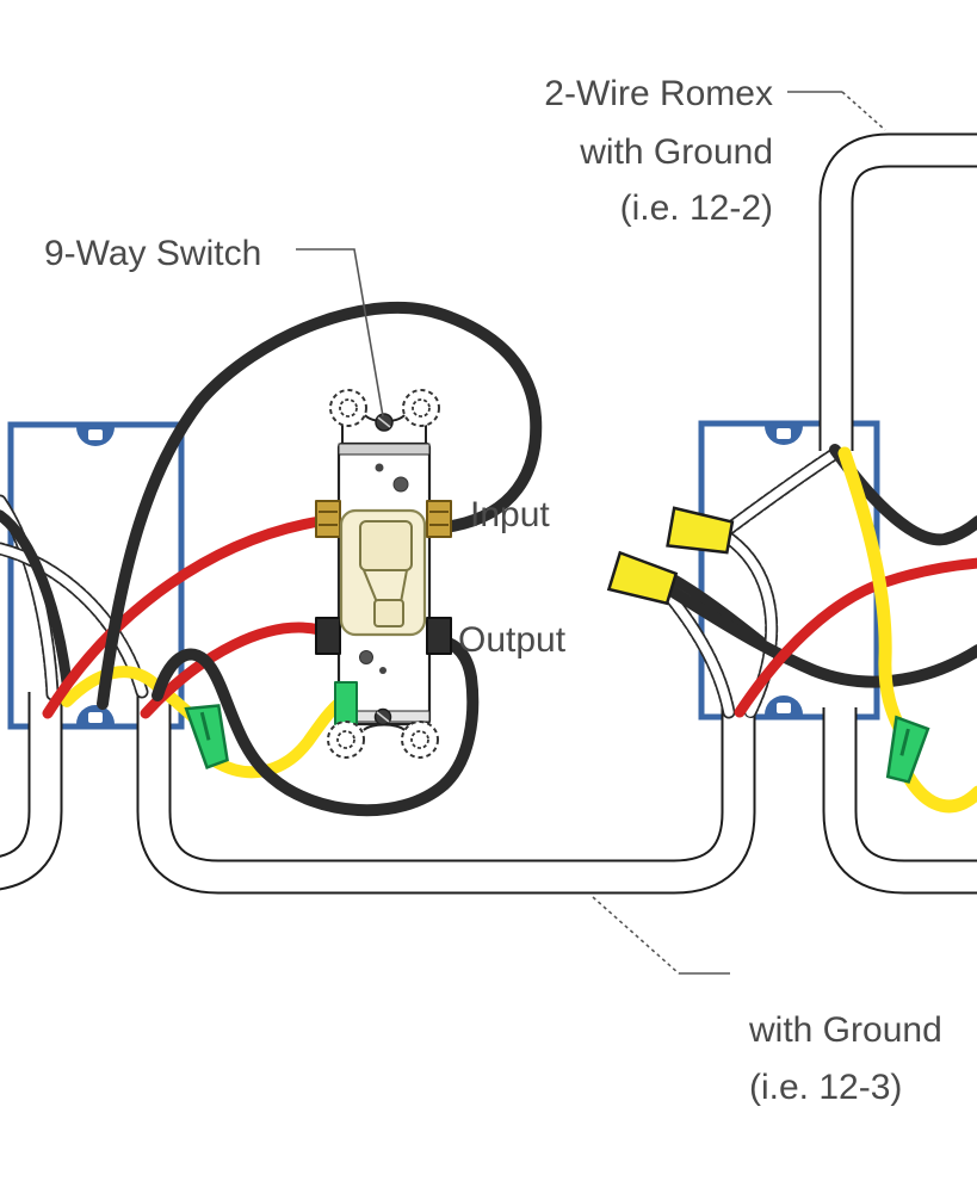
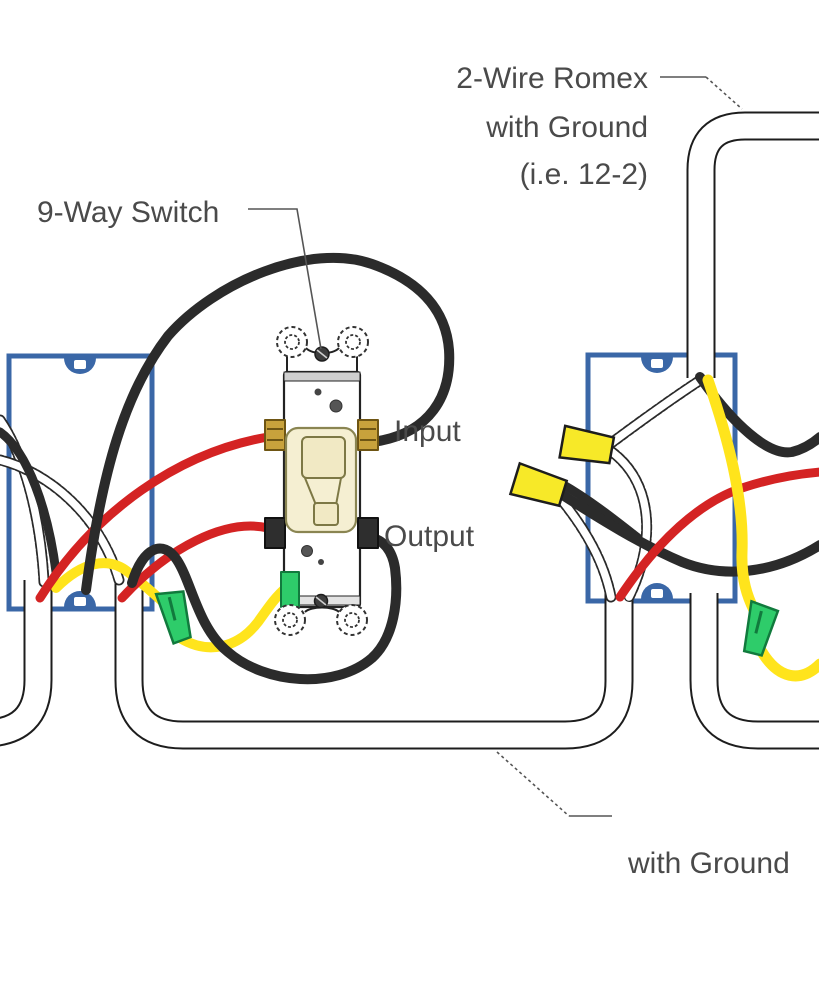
  2-Wire Romex
  with Ground
  (i.e. 12-2)
  9-Way Switch
  Input
  Output
  with Ground
- (i.e. 12-3)
